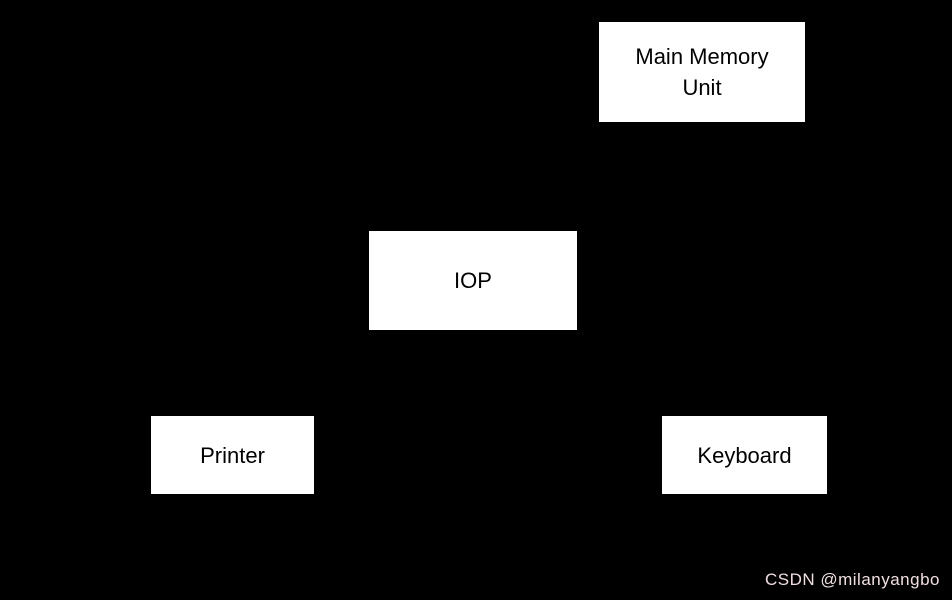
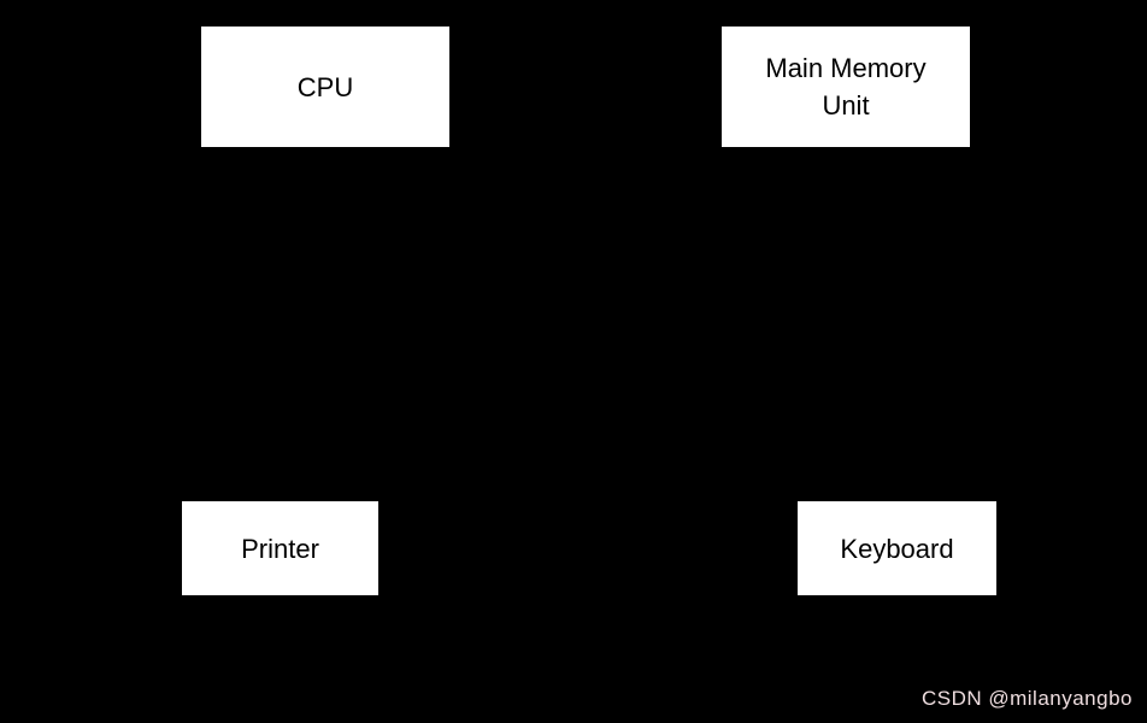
+ CPU
  Main Memory
  Unit
- IOP
  Printer
  Keyboard
  CSDN @milanyangbo
